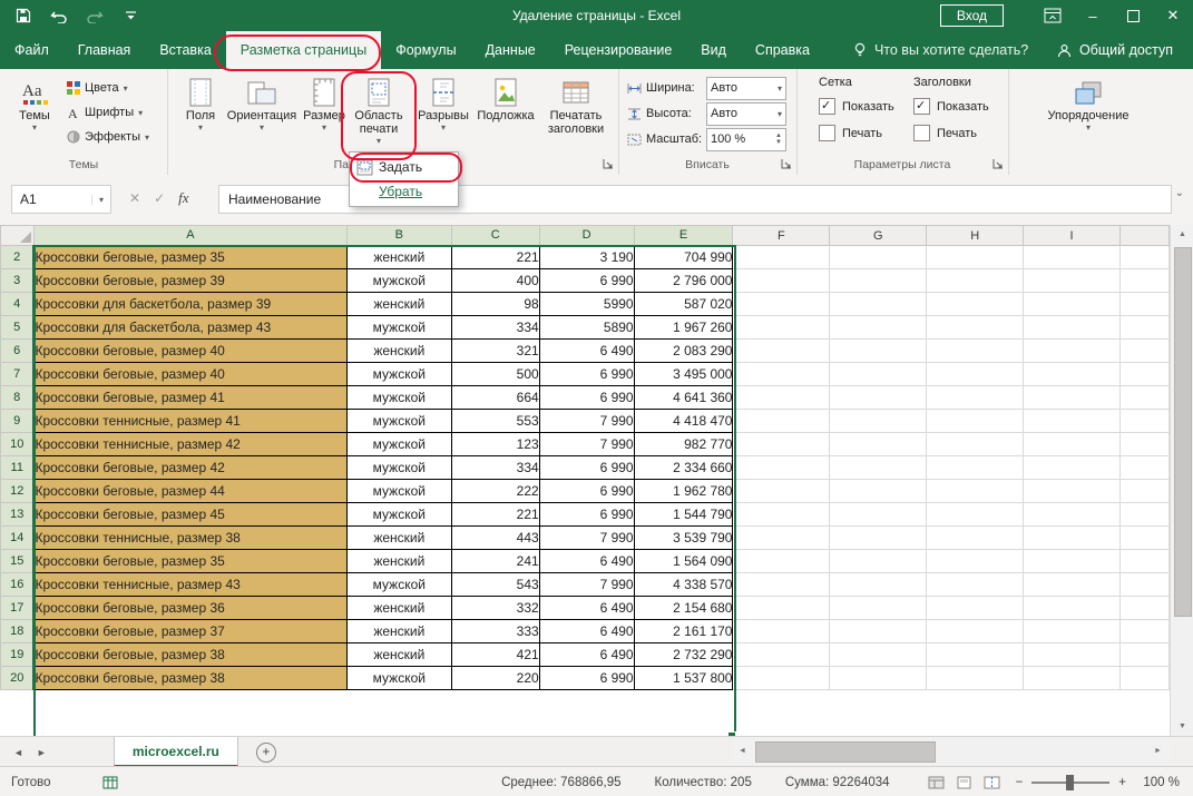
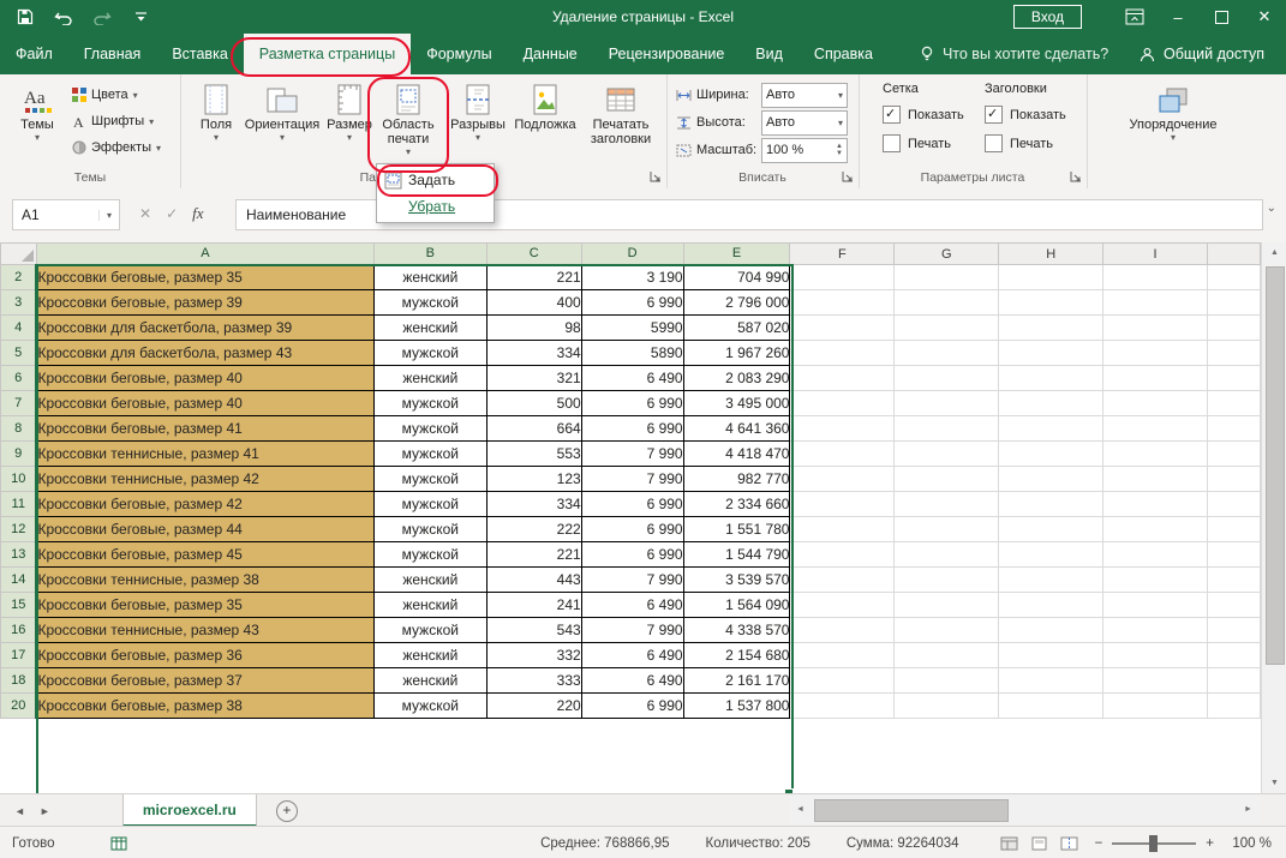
  Удаление страницы - Excel
  Вход
  –
  ✕
  Файл
  Главная
  Вставка
  Разметка страницы
  Формулы
  Данные
  Рецензирование
  Вид
  Справка
  Что вы хотите сделать?
  Общий доступ
  Aa
  Темы
  ▾
  Цвета
  ▾
  A
  Шрифты
  ▾
  Эффекты
  ▾
  Темы
  Поля
  ▾
  Ориентация
  ▾
  Размер
  ▾
  Область печати
  ▾
  Разрывы
  ▾
  Подложка
  Печатать заголовки
  Ширина:
  Авто
  ▾
  Высота:
  Авто
  ▾
  Масштаб:
  100 %
  Вписать
  Сетка
  Показать
  Печать
  Заголовки
  Показать
  Печать
  Параметры листа
  Упорядочение
  ▾
  A1
  ▾
  ✕
  ✓
  fx
  Наименование
  ⌄
  	A	B	C	D	E	F	G	H	I
  2	Кроссовки беговые, размер 35	женский	221	3 190	704 990
  3	Кроссовки беговые, размер 39	мужской	400	6 990	2 796 000
  4	Кроссовки для баскетбола, размер 39	женский	98	5990	587 020
  5	Кроссовки для баскетбола, размер 43	мужской	334	5890	1 967 260
  6	Кроссовки беговые, размер 40	женский	321	6 490	2 083 290
  7	Кроссовки беговые, размер 40	мужской	500	6 990	3 495 000
  8	Кроссовки беговые, размер 41	мужской	664	6 990	4 641 360
  9	Кроссовки теннисные, размер 41	мужской	553	7 990	4 418 470
  10	Кроссовки теннисные, размер 42	мужской	123	7 990	982 770
  11	Кроссовки беговые, размер 42	мужской	334	6 990	2 334 660
- 12	Кроссовки беговые, размер 44	мужской	222	6 990	1 962 780
+ 12	Кроссовки беговые, размер 44	мужской	222	6 990	1 551 780
  13	Кроссовки беговые, размер 45	мужской	221	6 990	1 544 790
- 14	Кроссовки теннисные, размер 38	женский	443	7 990	3 539 790
+ 14	Кроссовки теннисные, размер 38	женский	443	7 990	3 539 570
  15	Кроссовки беговые, размер 35	женский	241	6 490	1 564 090
  16	Кроссовки теннисные, размер 43	мужской	543	7 990	4 338 570
  17	Кроссовки беговые, размер 36	женский	332	6 490	2 154 680
  18	Кроссовки беговые, размер 37	женский	333	6 490	2 161 170
- 19	Кроссовки беговые, размер 38	женский	421	6 490	2 732 290
  20	Кроссовки беговые, размер 38	мужской	220	6 990	1 537 800
  ◄
  ►
  microexcel.ru
  +
  Готово
  Среднее: 768866,95
  Количество: 205
  Сумма: 92264034
  −
  +
  100 %
  Задать
  Убрать
